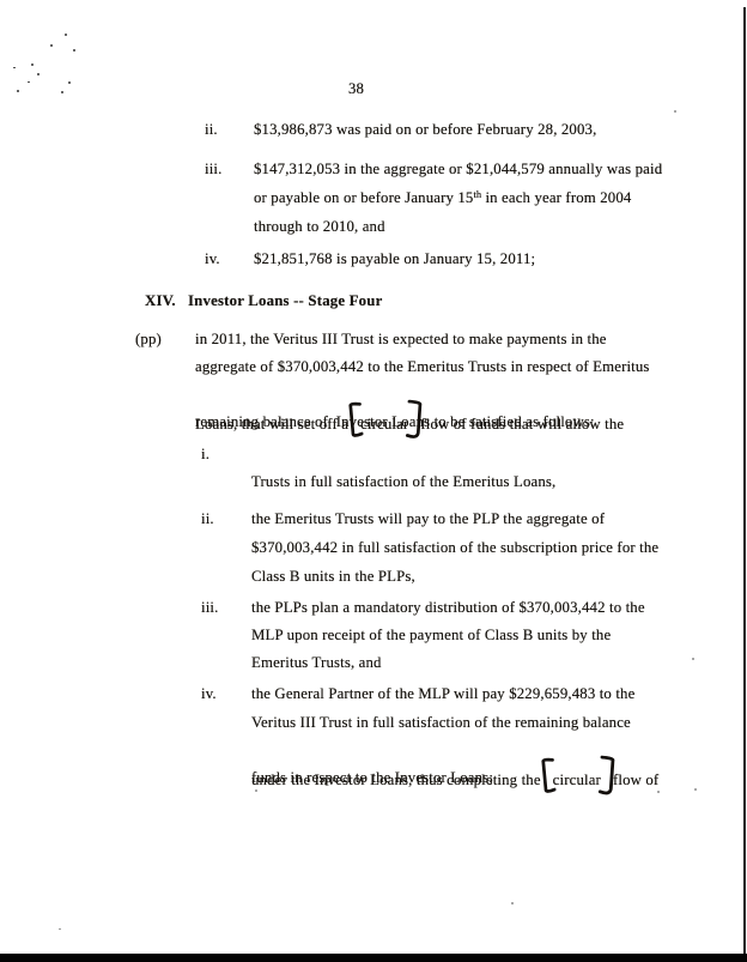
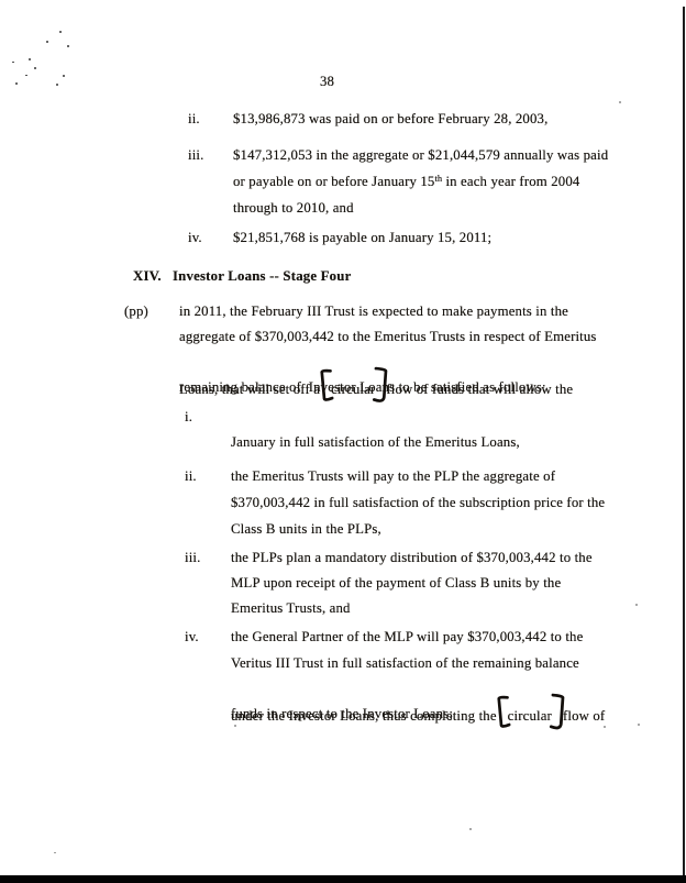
  38
  ii.
  $13,986,873 was paid on or before February 28, 2003,
  iii.
  $147,312,053 in the aggregate or $21,044,579 annually was paid
  or payable on or before January 15th in each year from 2004
  through to 2010, and
  iv.
  $21,851,768 is payable on January 15, 2011;
  XIV.
  Investor Loans -- Stage Four
  (pp)
- in 2011, the Veritus III Trust is expected to make payments in the
+ in 2011, the February III Trust is expected to make payments in the
  aggregate of $370,003,442 to the Emeritus Trusts in respect of Emeritus
  Loans, that will set off a circular flow of funds that will allow the
  remaining balance of Investor Loans to be satisfied as follows:
  i.
- Trusts in full satisfaction of the Emeritus Loans,
+ January in full satisfaction of the Emeritus Loans,
  ii.
  the Emeritus Trusts will pay to the PLP the aggregate of
  $370,003,442 in full satisfaction of the subscription price for the
  Class B units in the PLPs,
  iii.
  the PLPs plan a mandatory distribution of $370,003,442 to the
  MLP upon receipt of the payment of Class B units by the
  Emeritus Trusts, and
  iv.
- the General Partner of the MLP will pay $229,659,483 to the
+ the General Partner of the MLP will pay $370,003,442 to the
  Veritus III Trust in full satisfaction of the remaining balance
  under the Investor Loans, thus completing the circular flow of
  funds in respect to the Investor Loans;
